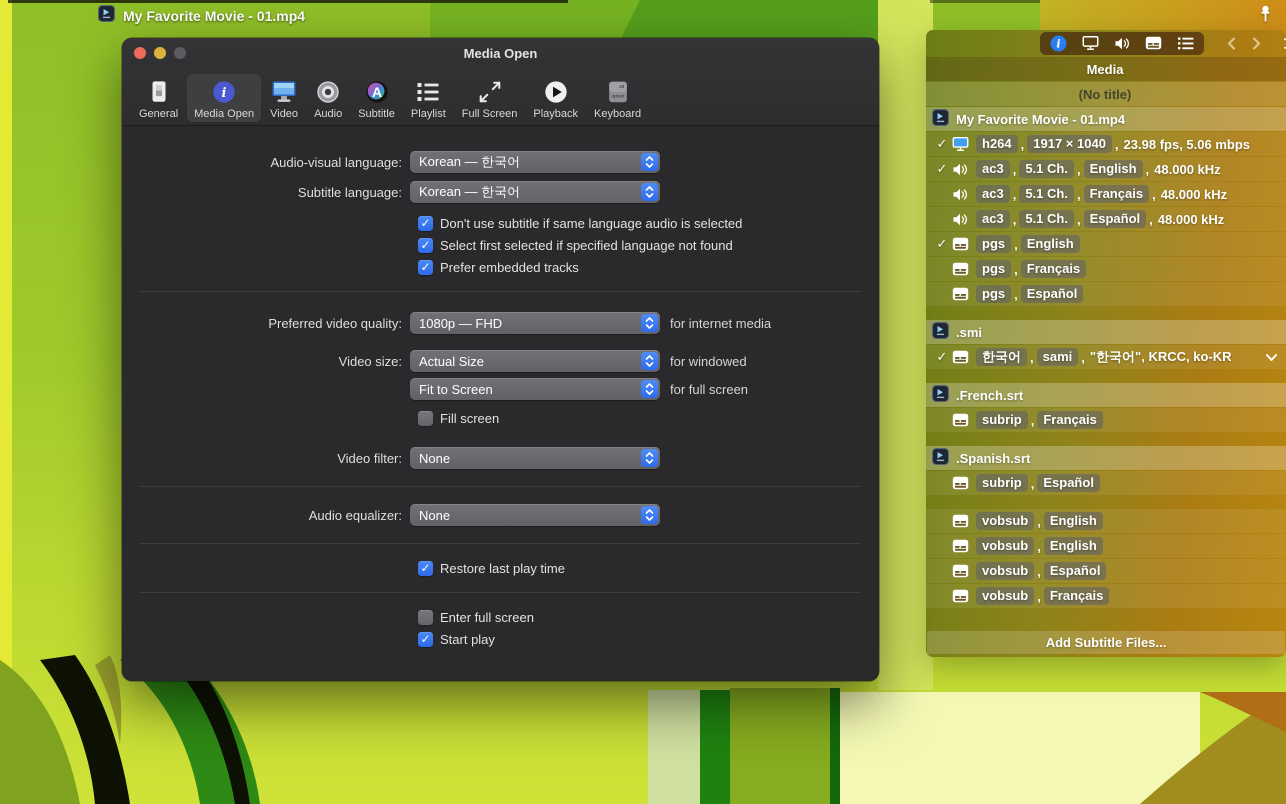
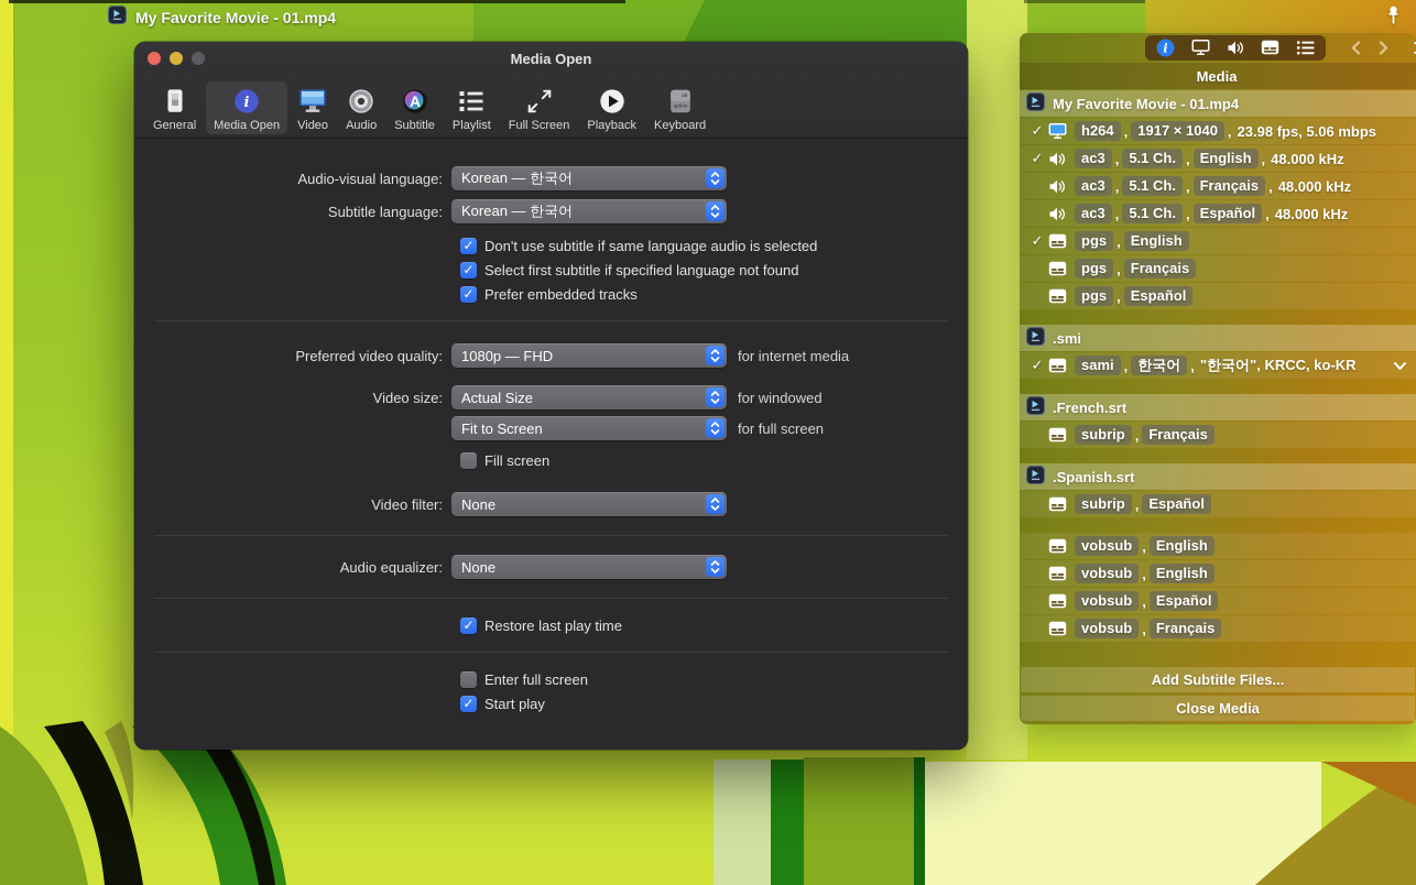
  My Favorite Movie - 01.mp4
  Media Open
  General
  i
  Media Open
  Video
  Audio
  A
  Subtitle
  Playlist
  Full Screen
  Playback
  Keyboard
  Audio-visual language:
  Korean — 한국어
  Subtitle language:
  Korean — 한국어
  Don't use subtitle if same language audio is selected
- Select first selected if specified language not found
+ Select first subtitle if specified language not found
  Prefer embedded tracks
  Preferred video quality:
  1080p — FHD
  for internet media
  Video size:
  Actual Size
  for windowed
  Fit to Screen
  for full screen
  Fill screen
  Video filter:
  None
  Audio equalizer:
  None
  Restore last play time
  Enter full screen
  Start play
  i
  Media
- (No title)
  My Favorite Movie - 01.mp4
  ✓
  h264
  ,
  1917 × 1040
  ,
  23.98 fps, 5.06 mbps
  ✓
  ac3
  ,
  5.1 Ch.
  ,
  English
  ,
  48.000 kHz
  ac3
  ,
  5.1 Ch.
  ,
  Français
  ,
  48.000 kHz
  ac3
  ,
  5.1 Ch.
  ,
  Español
  ,
  48.000 kHz
  ✓
  pgs
  ,
  English
  pgs
  ,
  Français
  pgs
  ,
  Español
  .smi
  ✓
- 한국어
+ sami
  ,
- sami
+ 한국어
  ,
  "한국어", KRCC, ko-KR
  .French.srt
  subrip
  ,
  Français
  .Spanish.srt
  subrip
  ,
  Español
  vobsub
  ,
  English
  vobsub
  ,
  English
  vobsub
  ,
  Español
  vobsub
  ,
  Français
  Add Subtitle Files...
+ Close Media
